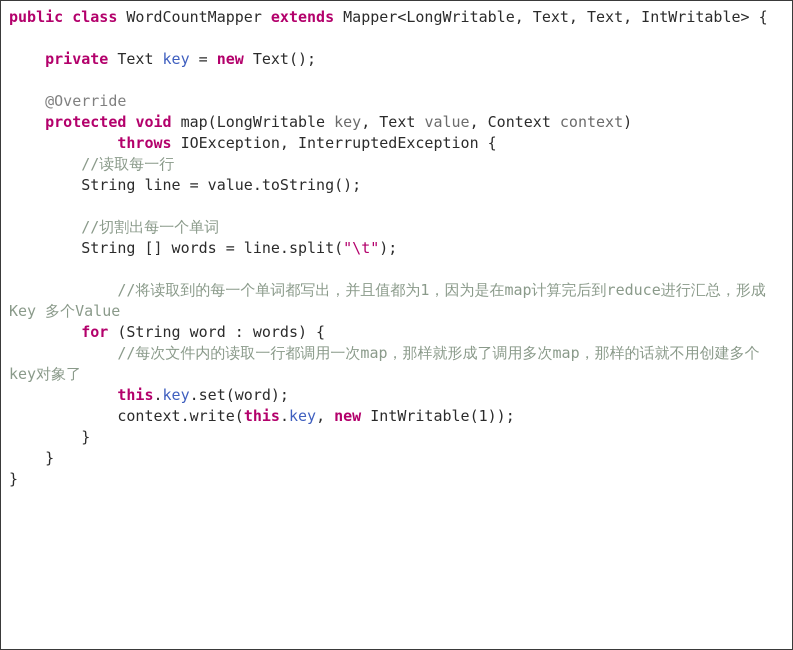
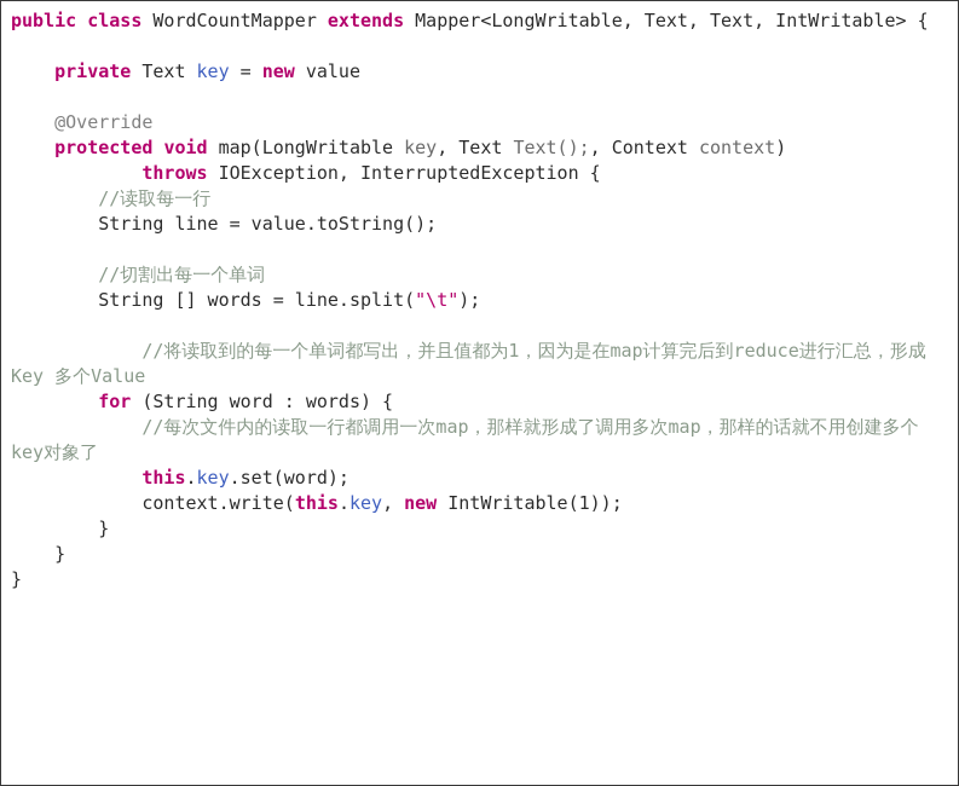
  public class WordCountMapper extends Mapper<LongWritable, Text, Text, IntWritable> {
- private Text key = new Text();
+ private Text key = new value
  @Override
- protected void map(LongWritable key, Text value, Context context)
+ protected void map(LongWritable key, Text Text();, Context context)
  throws IOException, InterruptedException {
  //读取每一行
  String line = value.toString();
  //切割出每一个单词
  String [] words = line.split("\t");
  //将读取到的每一个单词都写出，并且值都为1，因为是在map计算完后到reduce进行汇总，形成Key 多个Value
  for (String word : words) {
  //每次文件内的读取一行都调用一次map，那样就形成了调用多次map，那样的话就不用创建多个key对象了
  this.key.set(word);
  context.write(this.key, new IntWritable(1));
  }
  }
  }
